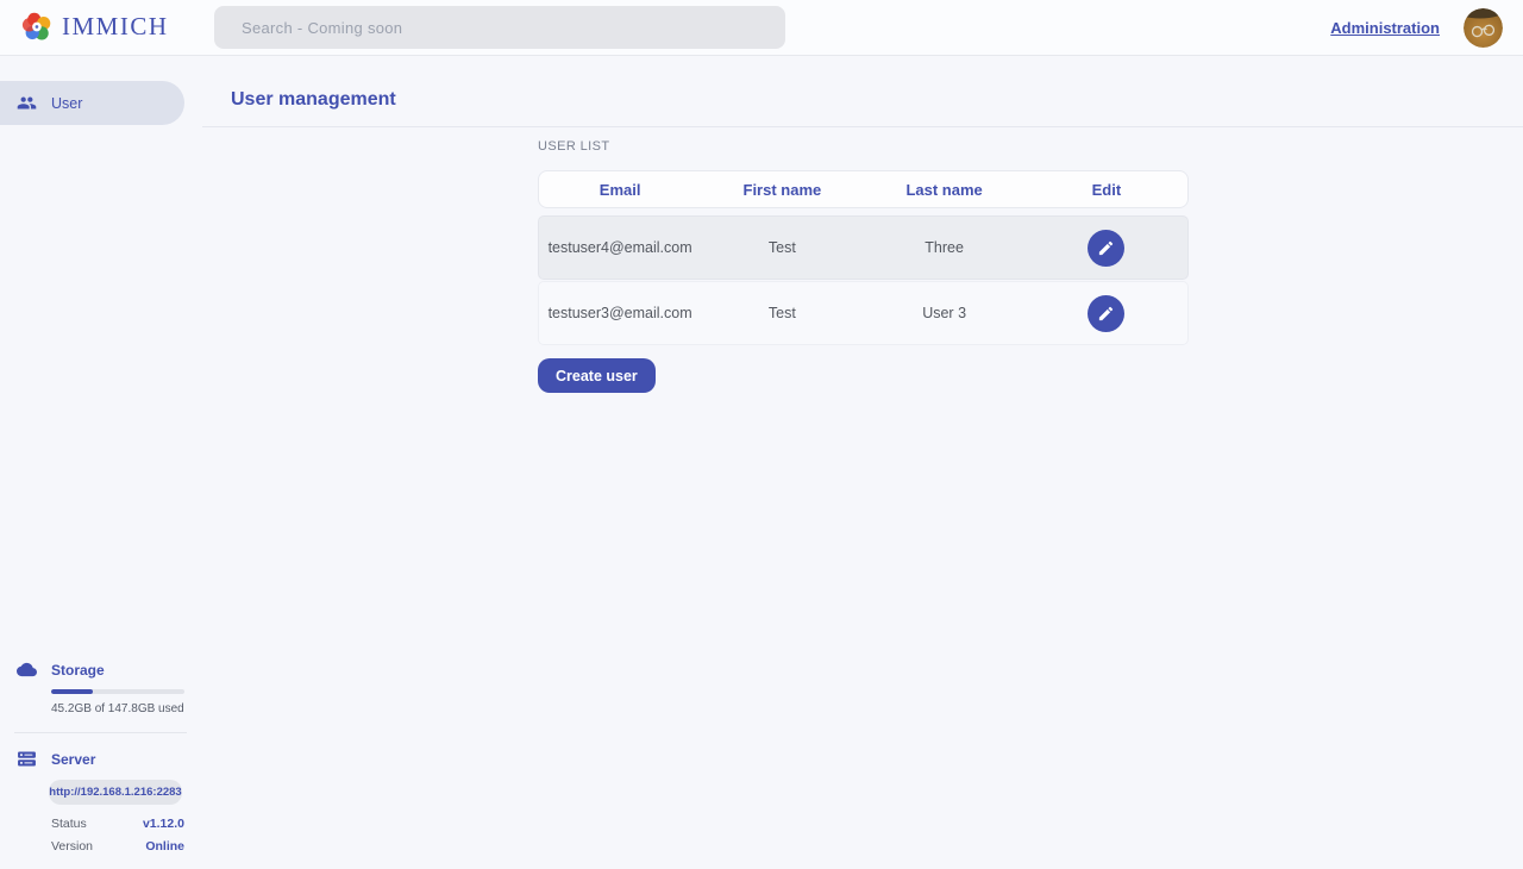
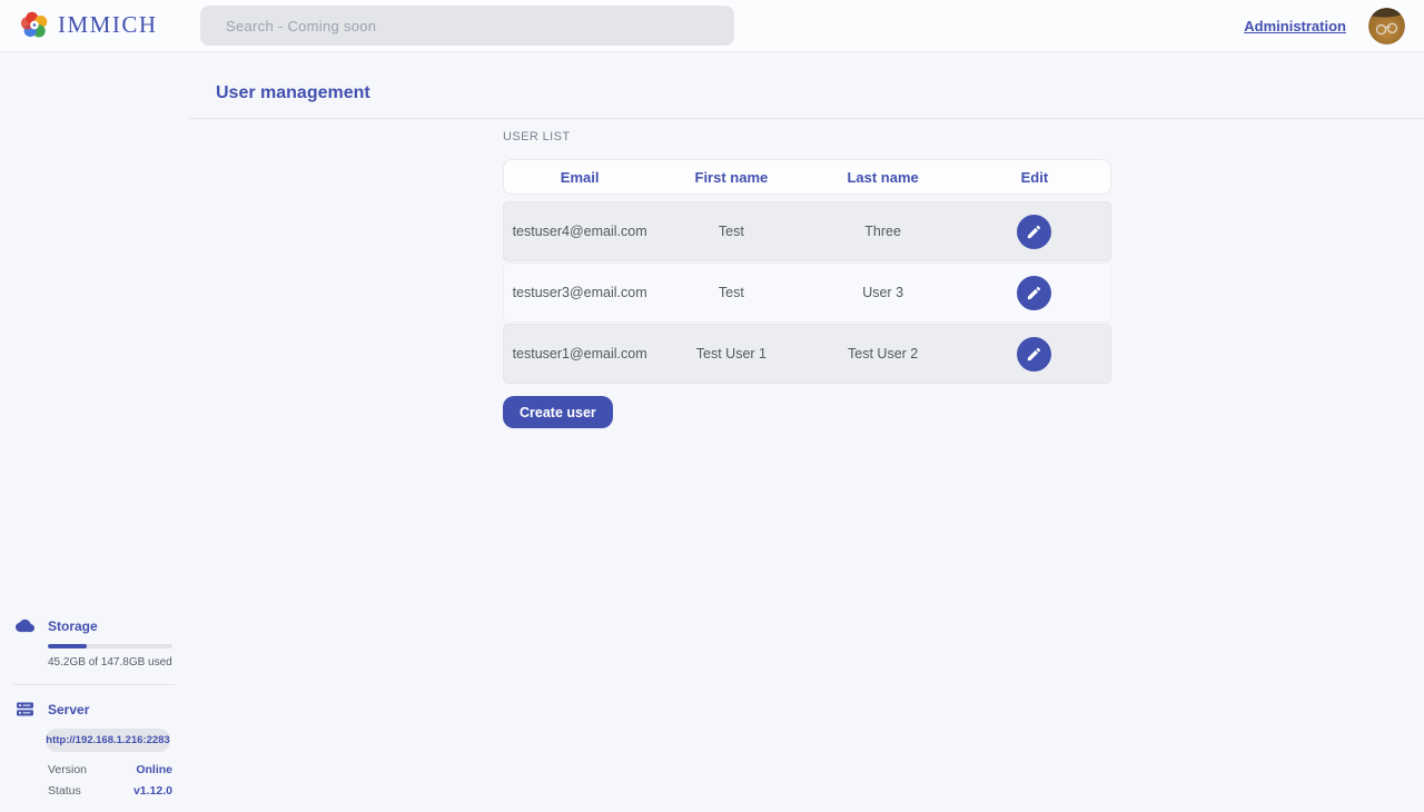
  IMMICH
  Search - Coming soon
  Administration
- User
  Storage
  45.2GB of 147.8GB used
  Server
  http://192.168.1.216:2283
- Status
+ Version
- v1.12.0
+ Online
- Version
+ Status
- Online
+ v1.12.0
  User management
  USER LIST
  Email
  First name
  Last name
  Edit
  testuser4@email.com
  Test
  Three
  testuser3@email.com
  Test
  User 3
+ testuser1@email.com
+ Test User 1
+ Test User 2
  Create user
